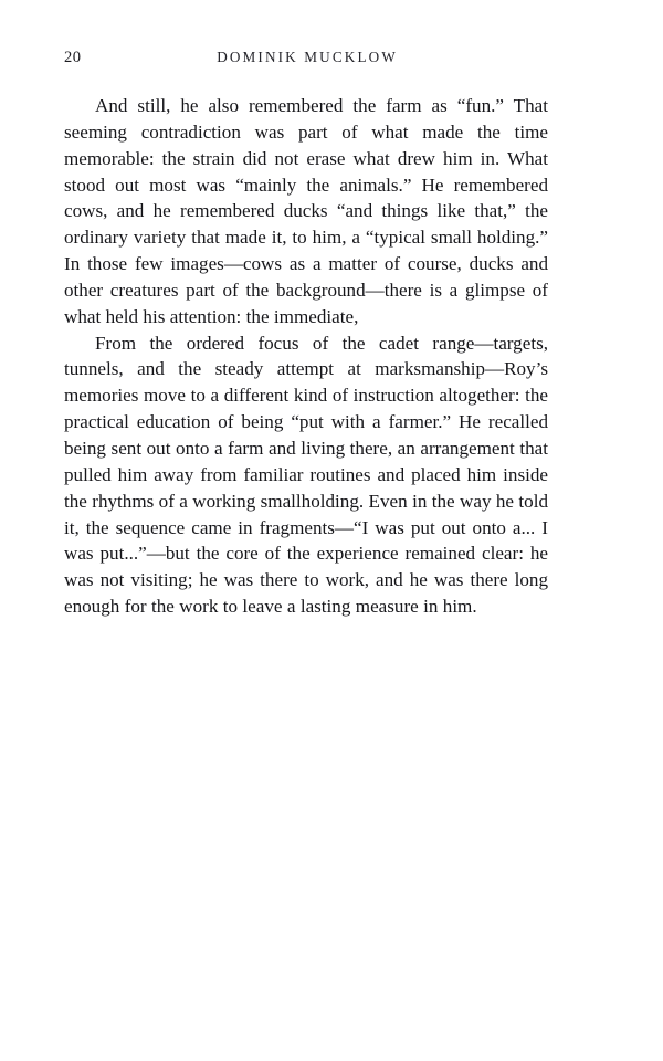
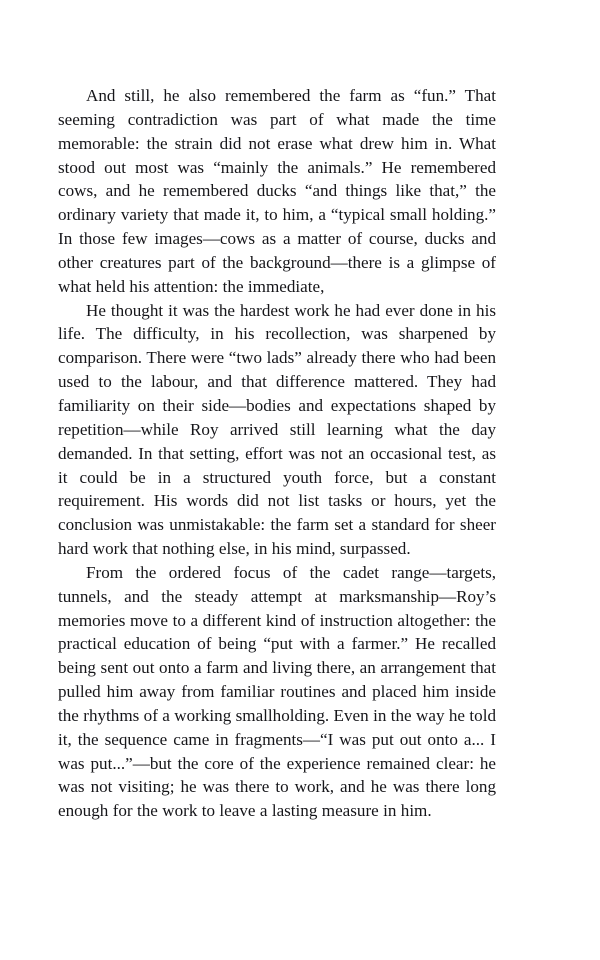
- 20
- DOMINIK MUCKLOW
  And still, he also remembered the farm as “fun.” That seeming contradiction was part of what made the time memorable: the strain did not erase what drew him in. What stood out most was “mainly the animals.” He remembered cows, and he remembered ducks “and things like that,” the ordinary variety that made it, to him, a “typical small holding.” In those few images—cows as a matter of course, ducks and other creatures part of the background—there is a glimpse of what held his attention: the immediate,
+ He thought it was the hardest work he had ever done in his life. The difficulty, in his recollection, was sharpened by comparison. There were “two lads” already there who had been used to the labour, and that difference mattered. They had familiarity on their side—bodies and expectations shaped by repetition—while Roy arrived still learning what the day demanded. In that setting, effort was not an occasional test, as it could be in a structured youth force, but a constant requirement. His words did not list tasks or hours, yet the conclusion was unmistakable: the farm set a standard for sheer hard work that nothing else, in his mind, surpassed.
  From the ordered focus of the cadet range—targets, tunnels, and the steady attempt at marksmanship—Roy’s memories move to a different kind of instruction altogether: the practical education of being “put with a farmer.” He recalled being sent out onto a farm and living there, an arrangement that pulled him away from familiar routines and placed him inside the rhythms of a working smallholding. Even in the way he told it, the sequence came in fragments—“I was put out onto a... I was put...”—but the core of the experience remained clear: he was not visiting; he was there to work, and he was there long enough for the work to leave a lasting measure in him.
